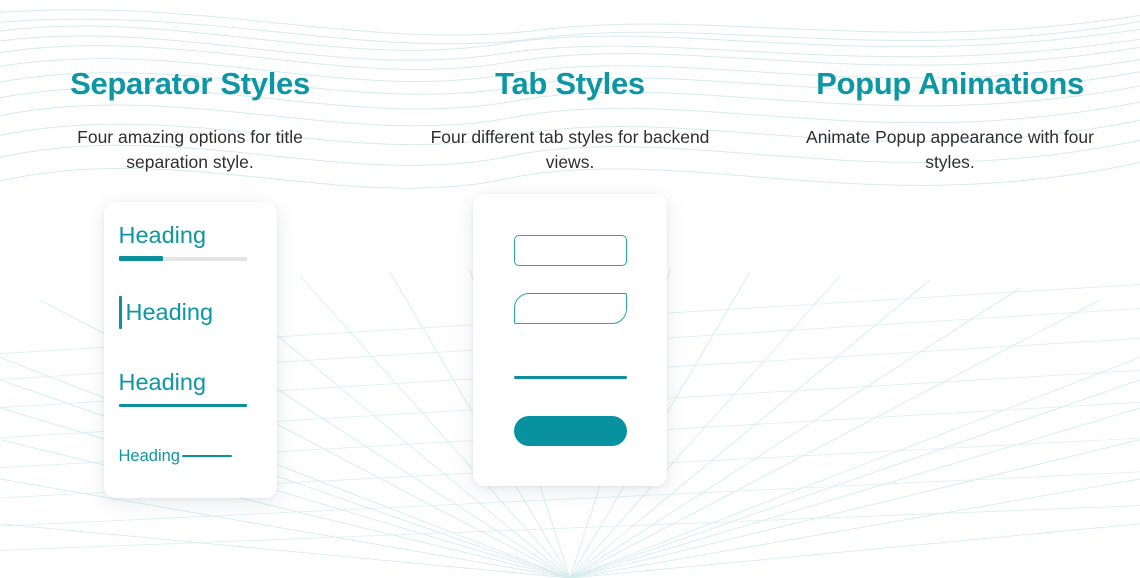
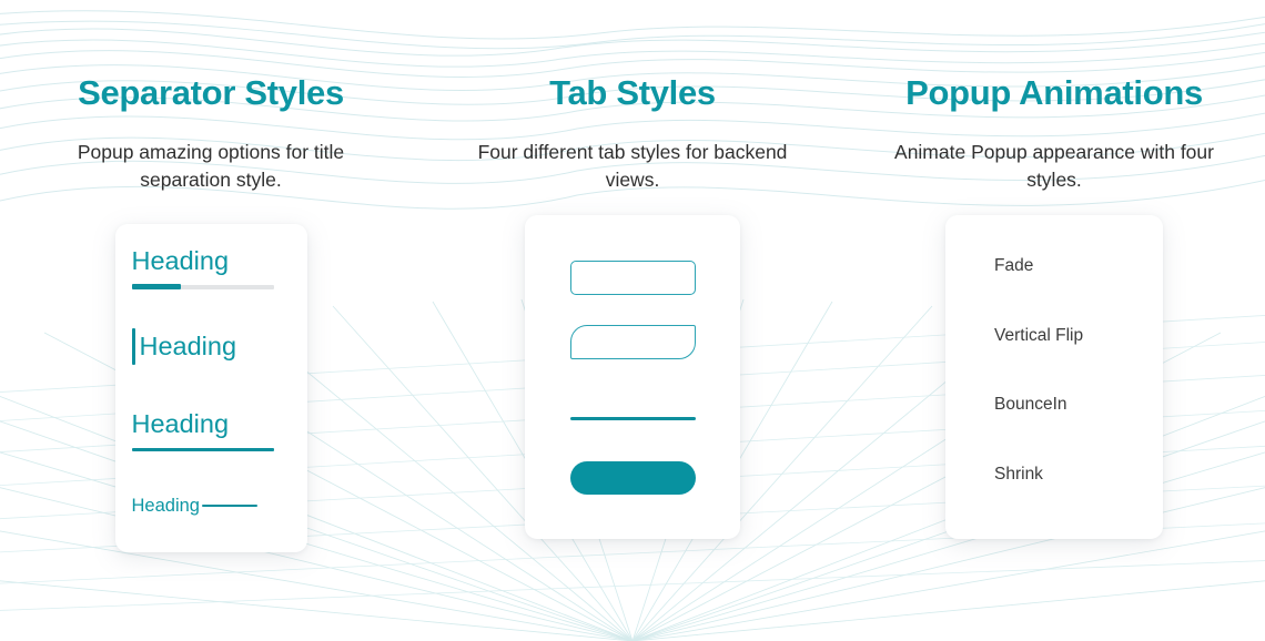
  Separator Styles
- Four amazing options for title separation style.
+ Popup amazing options for title separation style.
  Heading
  Heading
  Heading
  Heading
  Tab Styles
  Four different tab styles for backend views.
  Popup Animations
  Animate Popup appearance with four styles.
+ Fade
+ Vertical Flip
+ BounceIn
+ Shrink
